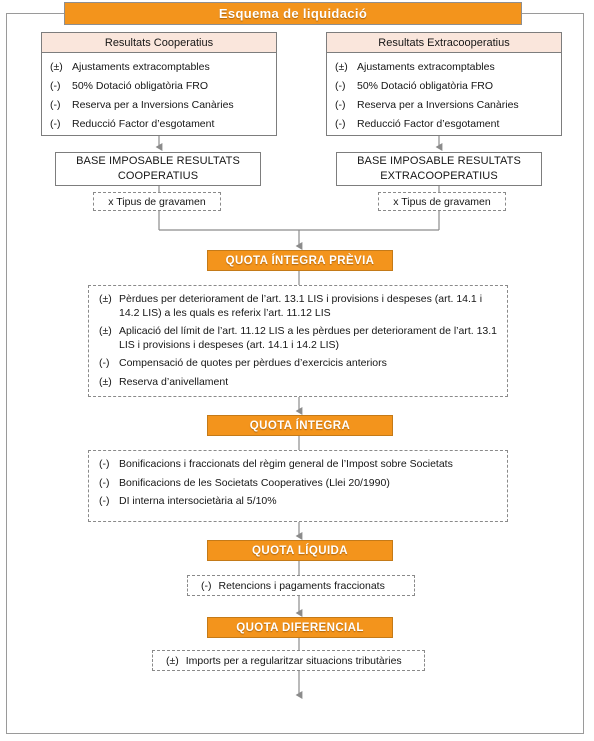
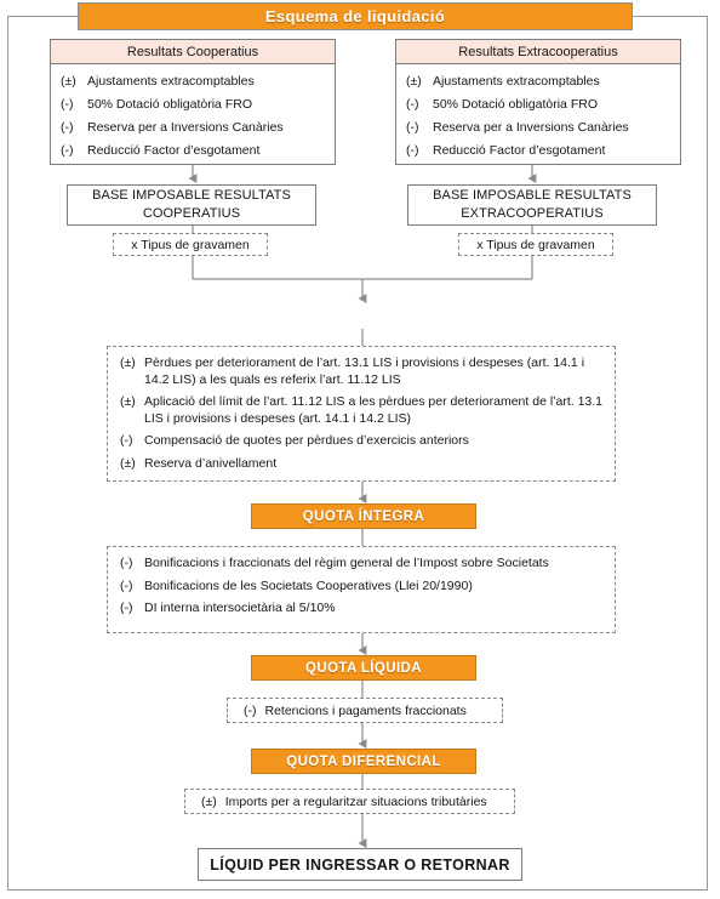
  Esquema de liquidació
  Resultats Cooperatius
  (±)
  Ajustaments extracomptables
  (-)
  50% Dotació obligatòria FRO
  (-)
  Reserva per a Inversions Canàries
  (-)
  Reducció Factor d’esgotament
  Resultats Extracooperatius
  (±)
  Ajustaments extracomptables
  (-)
  50% Dotació obligatòria FRO
  (-)
  Reserva per a Inversions Canàries
  (-)
  Reducció Factor d’esgotament
  BASE IMPOSABLE RESULTATS COOPERATIUS
  BASE IMPOSABLE RESULTATS EXTRACOOPERATIUS
  x Tipus de gravamen
  x Tipus de gravamen
- QUOTA ÍNTEGRA PRÈVIA
  (±)
  Pèrdues per deteriorament de l’art. 13.1 LIS i provisions i despeses (art. 14.1 i 14.2 LIS) a les quals es referix l’art. 11.12 LIS
  (±)
  Aplicació del límit de l’art. 11.12 LIS a les pèrdues per deteriorament de l’art. 13.1 LIS i provisions i despeses (art. 14.1 i 14.2 LIS)
  (-)
  Compensació de quotes per pèrdues d’exercicis anteriors
  (±)
  Reserva d’anivellament
  QUOTA ÍNTEGRA
  (-)
  Bonificacions i fraccionats del règim general de l’Impost sobre Societats
  (-)
  Bonificacions de les Societats Cooperatives (Llei 20/1990)
  (-)
  DI interna intersocietària al 5/10%
  QUOTA LÍQUIDA
  (-)
  Retencions i pagaments fraccionats
  QUOTA DIFERENCIAL
  (±)
  Imports per a regularitzar situacions tributàries
+ LÍQUID PER INGRESSAR O RETORNAR
